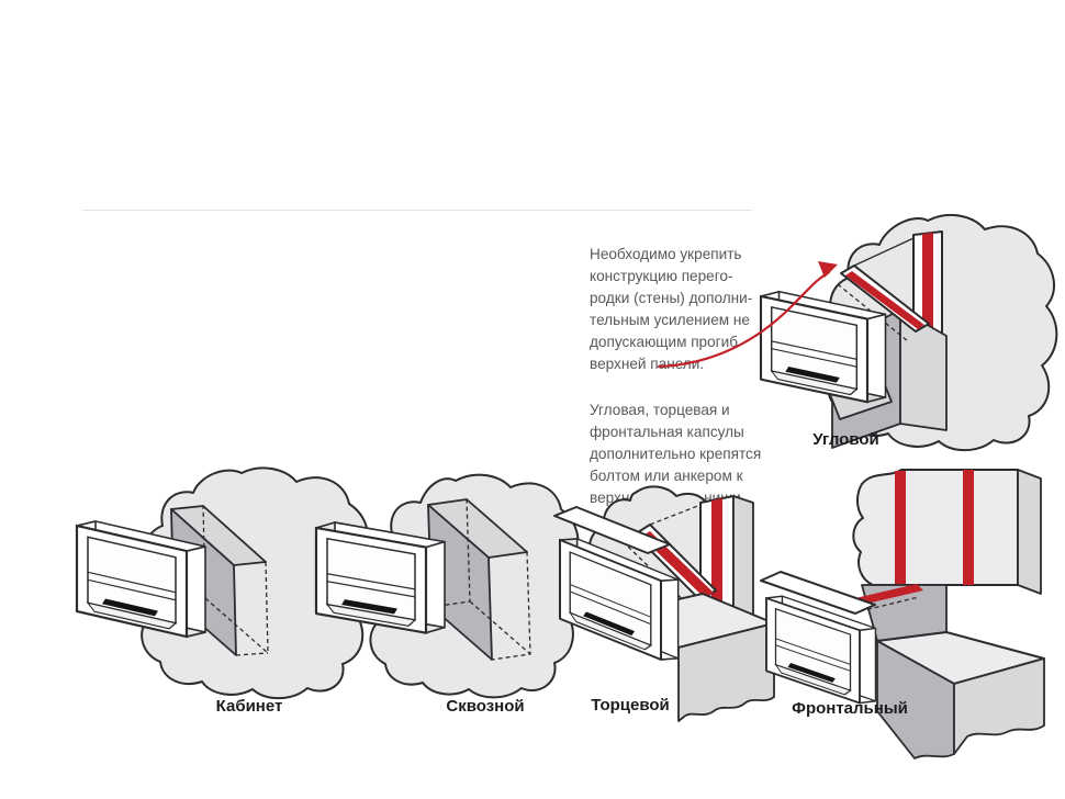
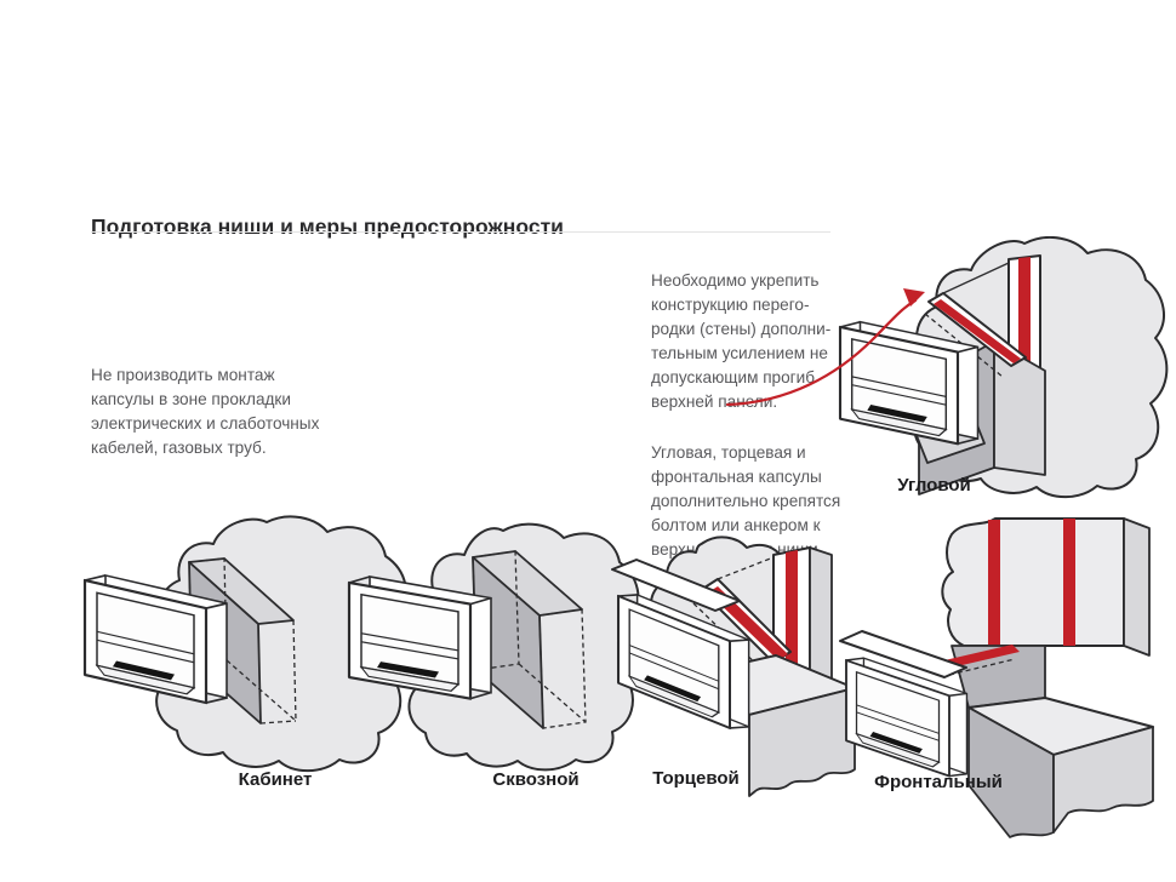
+ Подготовка ниши и меры предосторожности
+ Не производить монтаж капсулы в зоне прокладки электрических и слаботочных кабелей, газовых труб.
  Необходимо укрепить конструкцию перего-родки (стены) дополни-тельным усилением не допускающим прогиб верхней панеи.
  Угловая, торцевая и фронтальная капсулы дополнительно крепятся болтом или анкером к верхн ни.
  Угловой
  Кабинет
  Сквозной
  Торцевой
  Фронтальный
